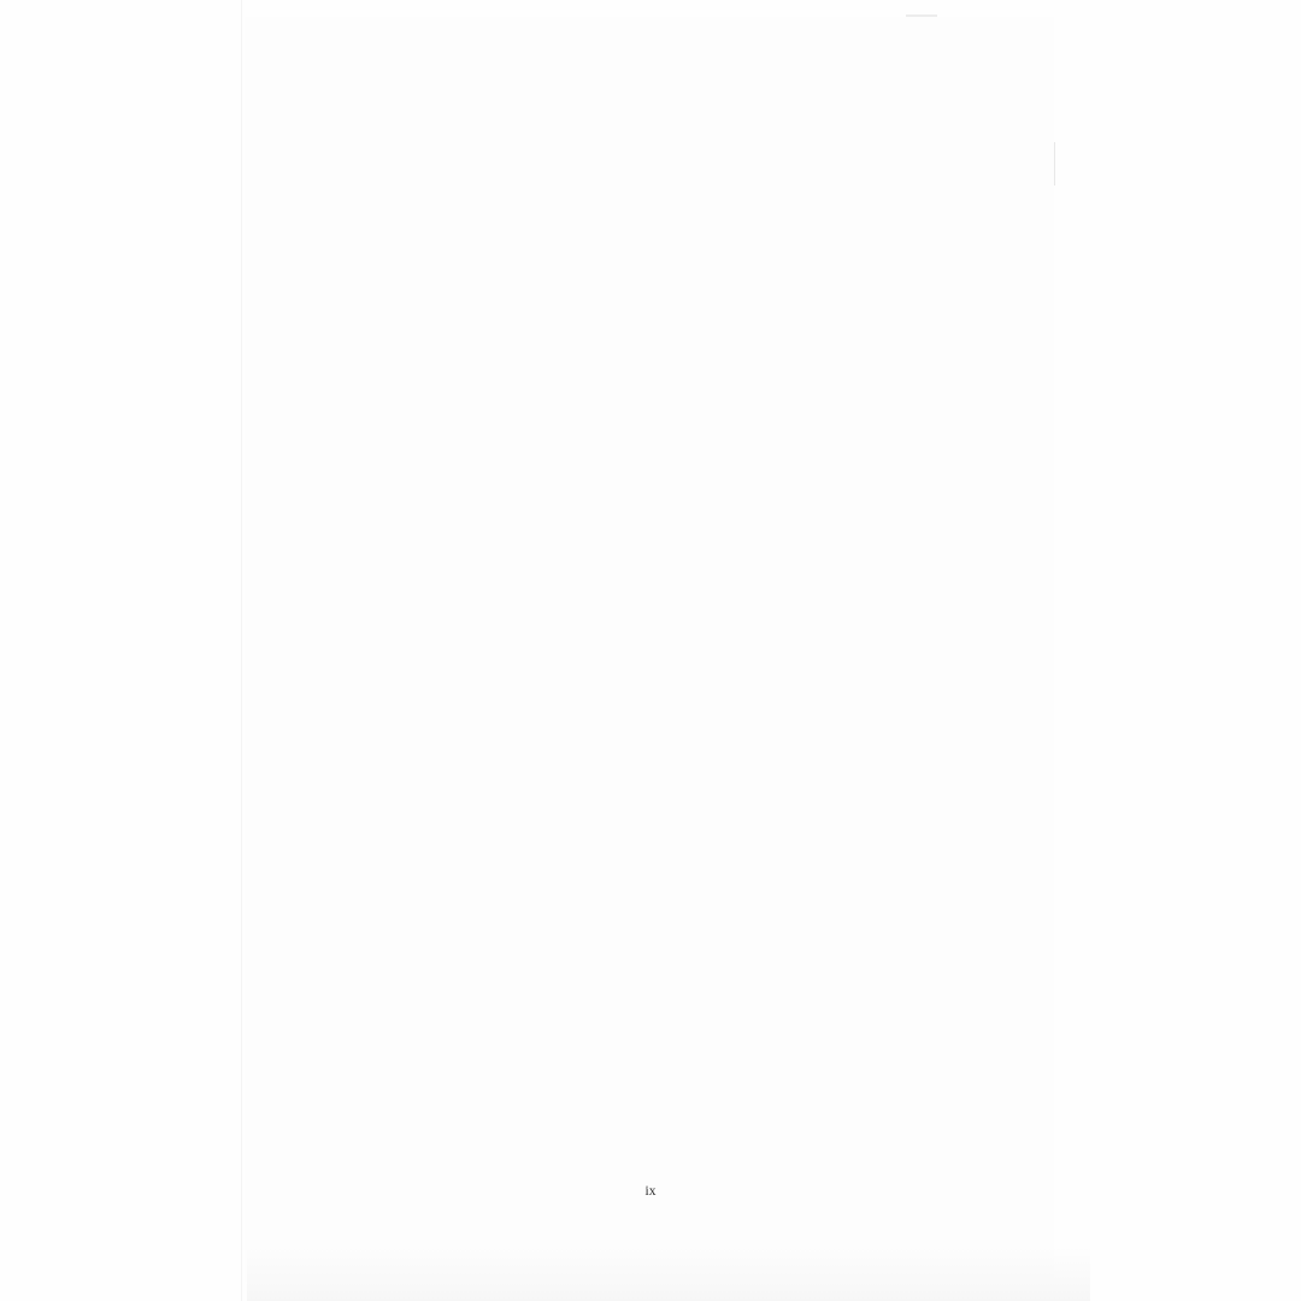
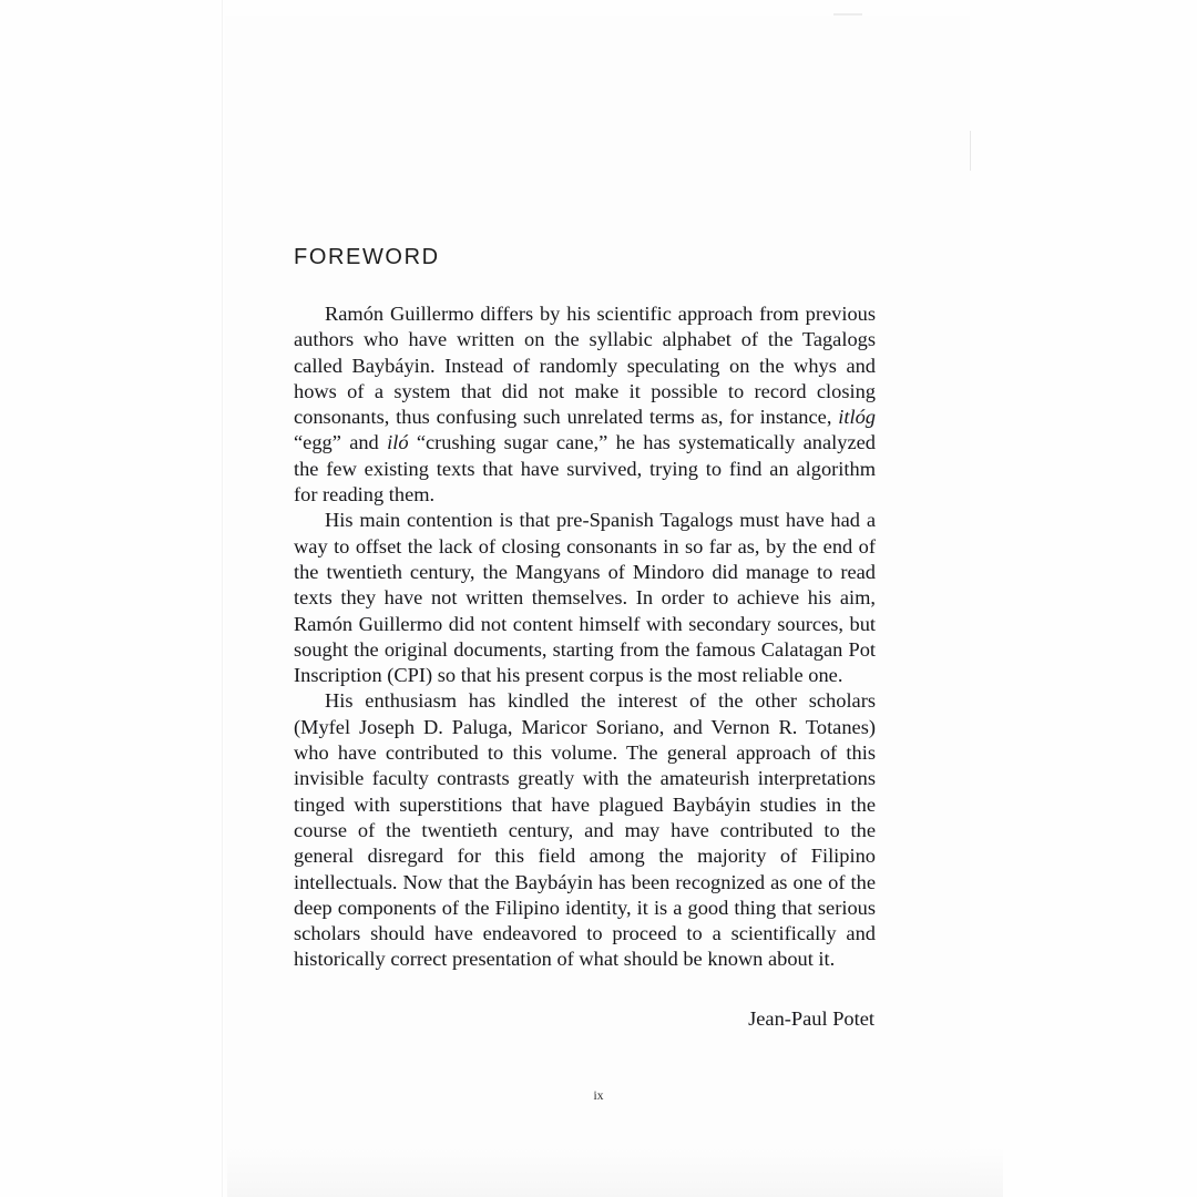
+ FOREWORD
+ Ramón Guillermo differs by his scientific approach from previous authors who have written on the syllabic alphabet of the Tagalogs called Baybáyin. Instead of randomly speculating on the whys and hows of a system that did not make it possible to record closing consonants, thus confusing such unrelated terms as, for instance, itlóg “egg” and iló “crushing sugar cane,” he has systematically analyzed the few existing texts that have survived, trying to find an algorithm for reading them.
+ His main contention is that pre-Spanish Tagalogs must have had a way to offset the lack of closing consonants in so far as, by the end of the twentieth century, the Mangyans of Mindoro did manage to read texts they have not written themselves. In order to achieve his aim, Ramón Guillermo did not content himself with secondary sources, but sought the original documents, starting from the famous Calatagan Pot Inscription (CPI) so that his present corpus is the most reliable one.
+ His enthusiasm has kindled the interest of the other scholars (Myfel Joseph D. Paluga, Maricor Soriano, and Vernon R. Totanes) who have contributed to this volume. The general approach of this invisible faculty contrasts greatly with the amateurish interpretations tinged with superstitions that have plagued Baybáyin studies in the course of the twentieth century, and may have contributed to the general disregard for this field among the majority of Filipino intellectuals. Now that the Baybáyin has been recognized as one of the deep components of the Filipino identity, it is a good thing that serious scholars should have endeavored to proceed to a scientifically and historically correct presentation of what should be known about it.
+ Jean-Paul Potet
  ix
